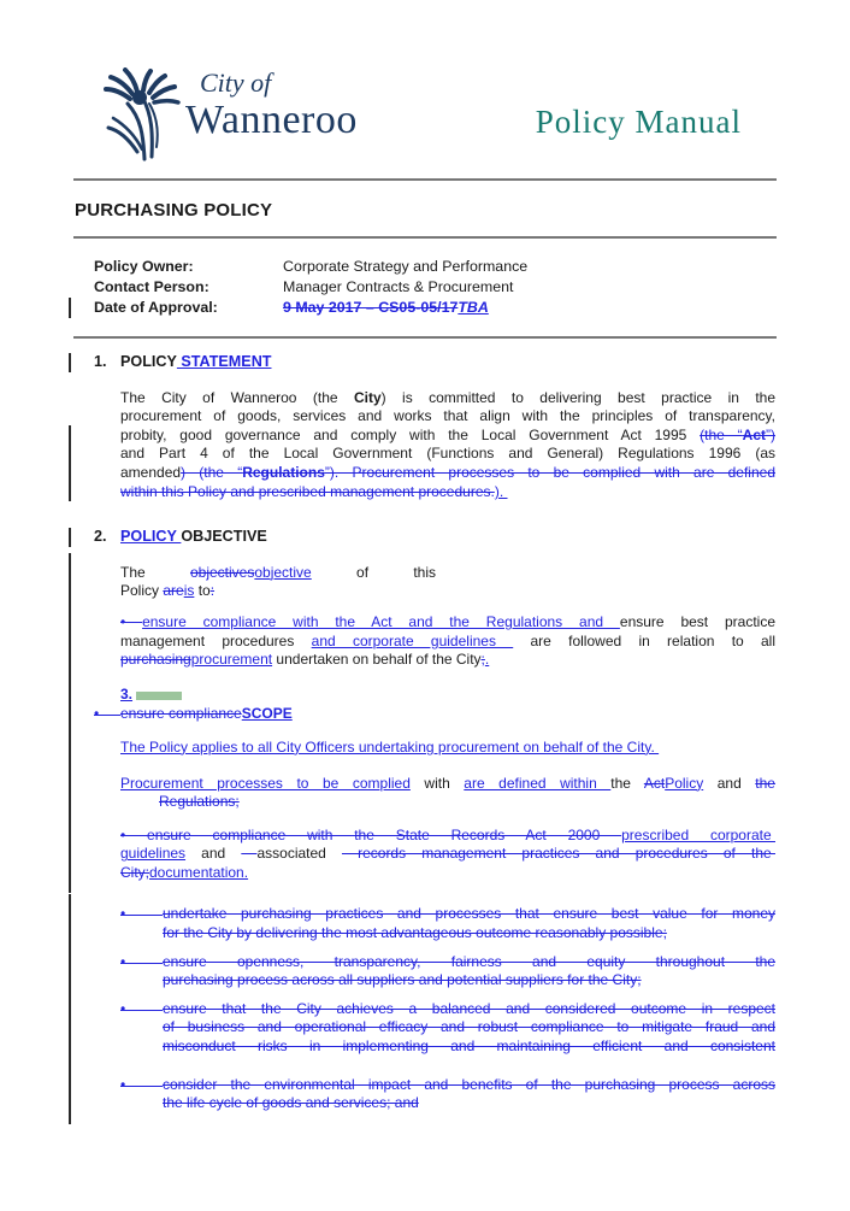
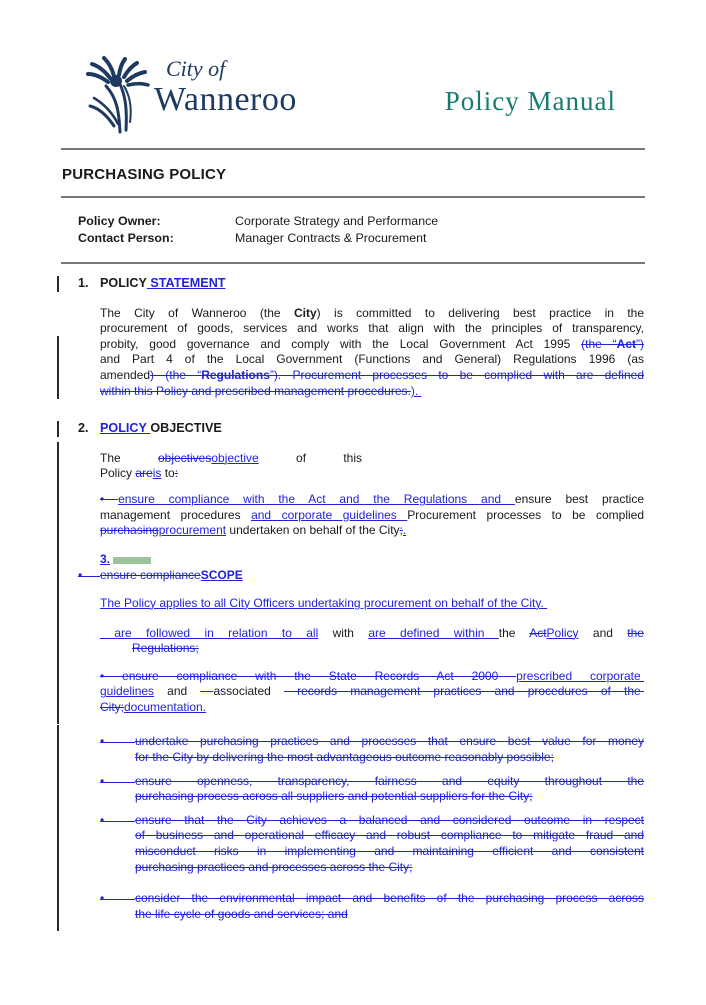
  City of
  Wanneroo
  Policy Manual
  PURCHASING POLICY
  Policy Owner:
  Corporate Strategy and Performance
  Contact Person:
  Manager Contracts & Procurement
- Date of Approval:
- 9 May 2017 – CS05-05/17TBA
  1. POLICY STATEMENT
  The City of Wanneroo (the City) is committed to delivering best practice in the
  procurement of goods, services and works that align with the principles of transparency,
  probity, good governance and comply with the Local Government Act 1995 (the “Act”)
  and Part 4 of the Local Government (Functions and General) Regulations 1996 (as
  amended) (the “Regulations”). Procurement processes to be complied with are defined
  within this Policy and prescribed management procedures.).
  2. POLICY OBJECTIVE
  The objectivesobjective of this
  Policy areis to:
  • ensure compliance with the Act and the Regulations and ensure best practice
- management procedures and corporate guidelines are followed in relation to all
+ management procedures and corporate guidelines Procurement processes to be complied
  purchasingprocurement undertaken on behalf of the City;.
  3.
  • ensure complianceSCOPE
  The Policy applies to all City Officers undertaking procurement on behalf of the City.
- Procurement processes to be complied with are defined within the ActPolicy and the
+ are followed in relation to all with are defined within the ActPolicy and the
  Regulations;
  • ensure compliance with the State Records Act 2000 prescribed corporate
  guidelines and associated records management practices and procedures of the
  City;documentation.
  • undertake purchasing practices and processes that ensure best value for money
  for the City by delivering the most advantageous outcome reasonably possible;
  • ensure openness, transparency, fairness and equity throughout the
  purchasing process across all suppliers and potential suppliers for the City;
  • ensure that the City achieves a balanced and considered outcome in respect
  of business and operational efficacy and robust compliance to mitigate fraud and
  misconduct risks in implementing and maintaining efficient and consistent
+ purchasing practices and processes across the City;
  • consider the environmental impact and benefits of the purchasing process across
  the life cycle of goods and services; and
